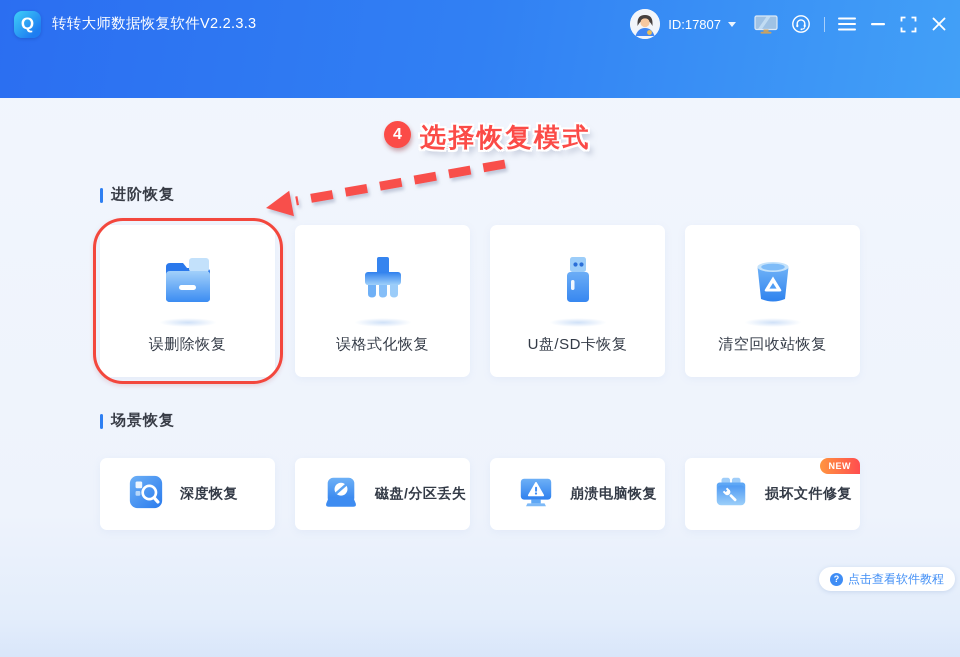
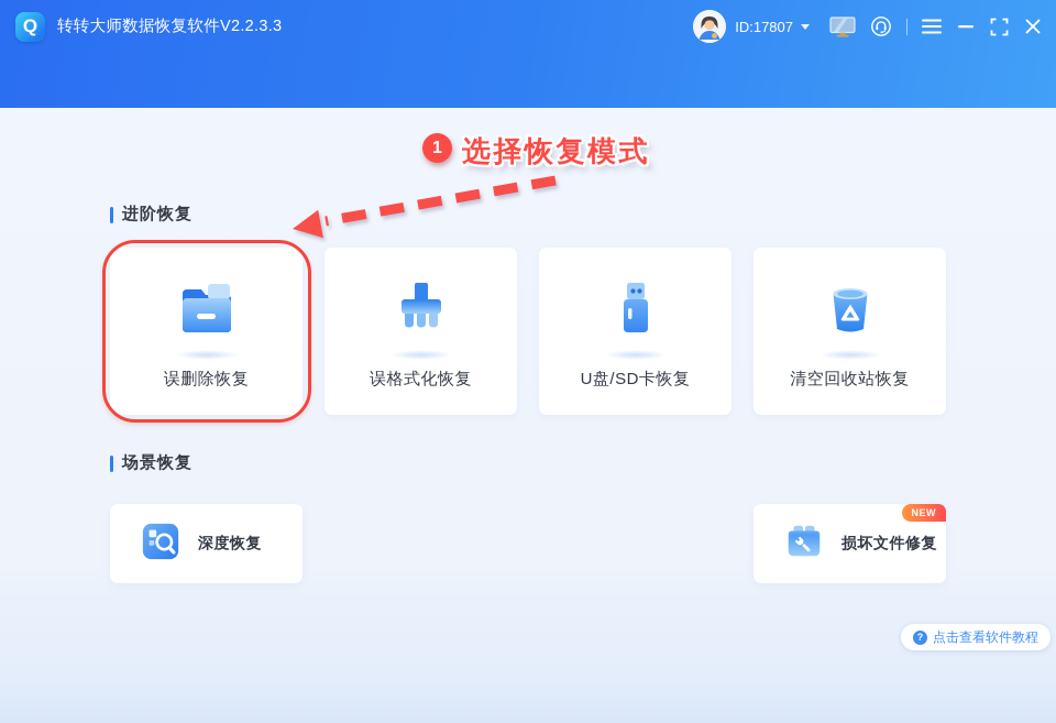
  Q
  转转大师数据恢复软件V2.2.3.3
  ID:17807
  进阶恢复
  误删除恢复
  误格式化恢复
  U盘/SD卡恢复
  清空回收站恢复
  场景恢复
  深度恢复
- 磁盘/分区丢失
- 崩溃电脑恢复
  损坏文件修复
  NEW
- 4
+ 1
  选择恢复模式
  ?
  点击查看软件教程
